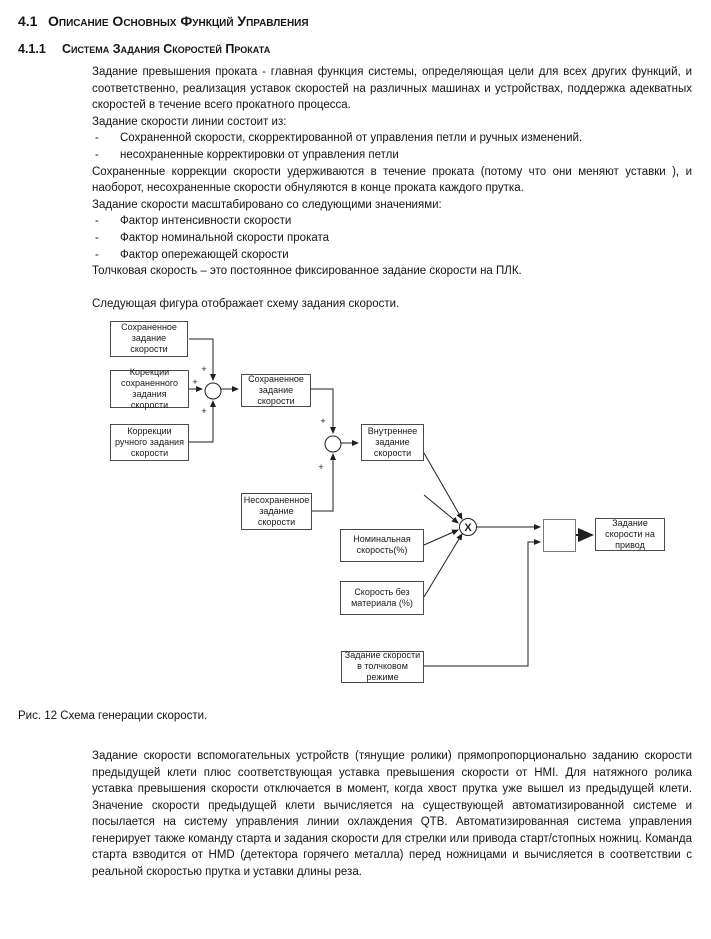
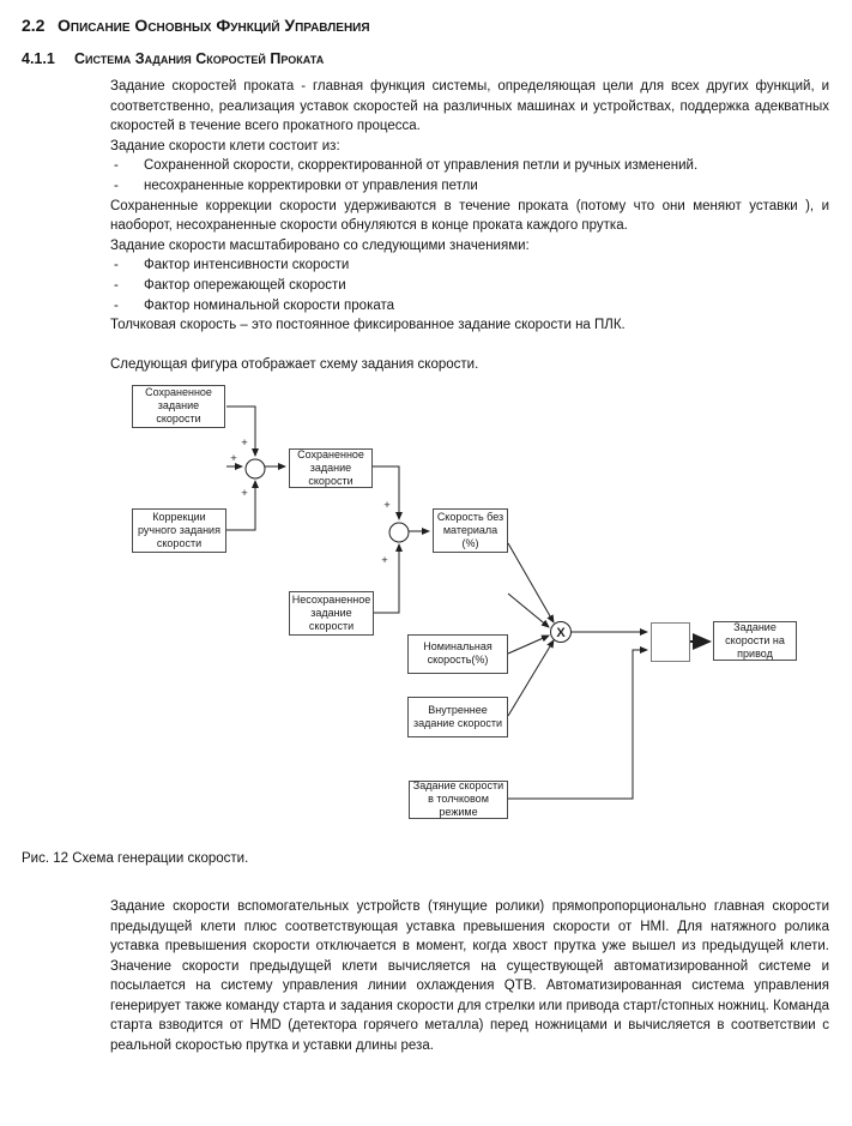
- 4.1
+ 2.2
  Описание Основных Функций Управления
  4.1.1
  Система Задания Скоростей Проката
- Задание превышения проката - главная функция системы, определяющая цели для всех других функций, и соответственно, реализация уставок скоростей на различных машинах и устройствах, поддержка адекватных скоростей в течение всего прокатного процесса.
+ Задание скоростей проката - главная функция системы, определяющая цели для всех других функций, и соответственно, реализация уставок скоростей на различных машинах и устройствах, поддержка адекватных скоростей в течение всего прокатного процесса.
- Задание скорости линии состоит из:
+ Задание скорости клети состоит из:
  -
  Сохраненной скорости, скорректированной от управления петли и ручных изменений.
  -
  несохраненные корректировки от управления петли
  Сохраненные коррекции скорости удерживаются в течение проката (потому что они меняют уставки ), и наоборот, несохраненные скорости обнуляются в конце проката каждого прутка.
  Задание скорости масштабировано со следующими значениями:
  -
  Фактор интенсивности скорости
  -
- Фактор номинальной скорости проката
+ Фактор опережающей скорости
  -
- Фактор опережающей скорости
+ Фактор номинальной скорости проката
  Толчковая скорость – это постоянное фиксированное задание скорости на ПЛК.
  Следующая фигура отображает схему задания скорости.
  +
  +
  +
  +
  +
  X
  Сохраненное задание скорости
- Корекции сохраненного задания скорости
  Коррекции ручного задания скорости
  Сохраненное задание скорости
- Внутреннее задание скорости
+ Скорость без материала (%)
  Несохраненное задание скорости
  Номинальная скорость(%)
- Скорость без материала (%)
+ Внутреннее задание скорости
  Задание скорости в толчковом режиме
  Задание скорости на привод
  Рис. 12 Схема генерации скорости.
- Задание скорости вспомогательных устройств (тянущие ролики) прямопропорционально заданию скорости предыдущей клети плюс соответствующая уставка превышения скорости от HMI. Для натяжного ролика уставка превышения скорости отключается в момент, когда хвост прутка уже вышел из предыдущей клети. Значение скорости предыдущей клети вычисляется на существующей автоматизированной системе и посылается на систему управления линии охлаждения QTB. Автоматизированная система управления генерирует также команду старта и задания скорости для стрелки или привода старт/стопных ножниц. Команда старта взводится от HMD (детектора горячего металла) перед ножницами и вычисляется в соответствии с реальной скоростью прутка и уставки длины реза.
+ Задание скорости вспомогательных устройств (тянущие ролики) прямопропорционально главная скорости предыдущей клети плюс соответствующая уставка превышения скорости от HMI. Для натяжного ролика уставка превышения скорости отключается в момент, когда хвост прутка уже вышел из предыдущей клети. Значение скорости предыдущей клети вычисляется на существующей автоматизированной системе и посылается на систему управления линии охлаждения QTB. Автоматизированная система управления генерирует также команду старта и задания скорости для стрелки или привода старт/стопных ножниц. Команда старта взводится от HMD (детектора горячего металла) перед ножницами и вычисляется в соответствии с реальной скоростью прутка и уставки длины реза.
